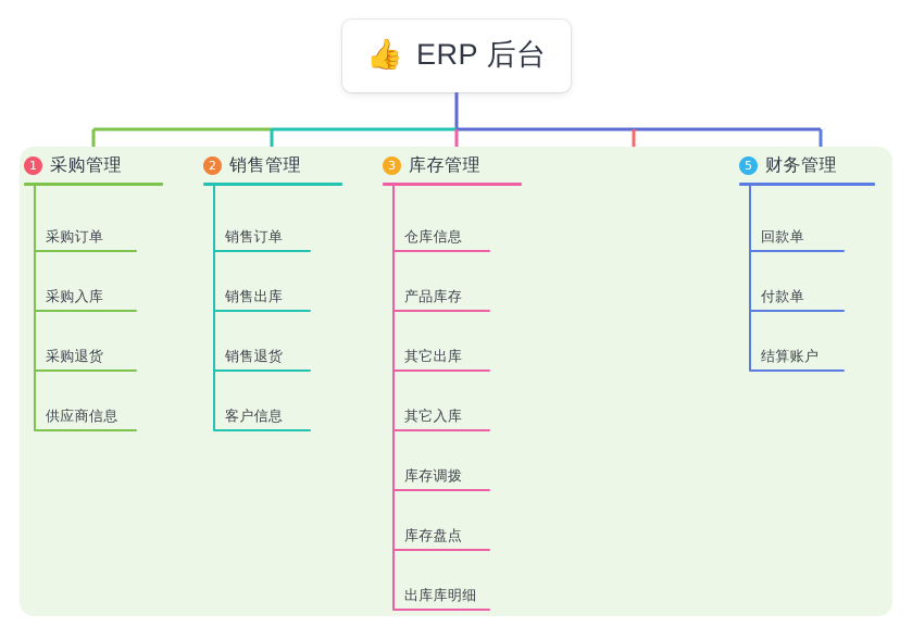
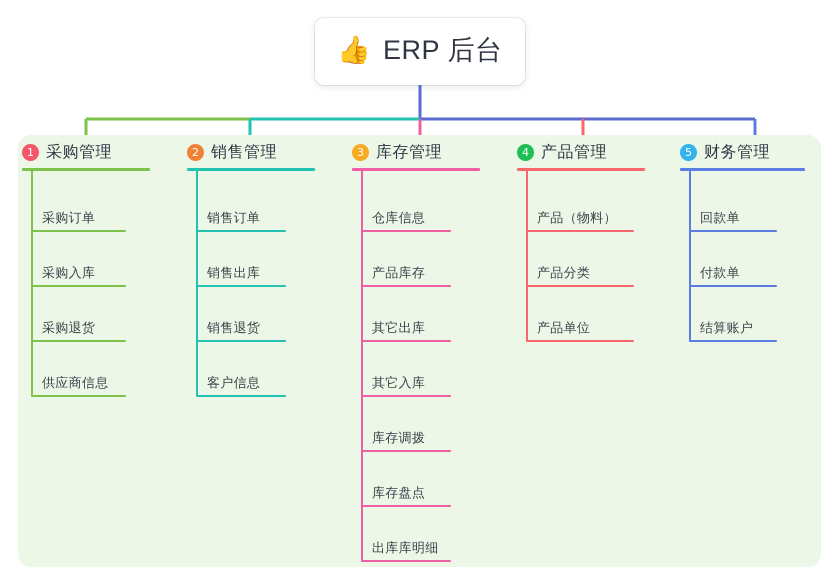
  👍
  ERP 后台
  1
  采购管理
  采购订单
  采购入库
  采购退货
  供应商信息
  2
  销售管理
  销售订单
  销售出库
  销售退货
  客户信息
  3
  库存管理
  仓库信息
  产品库存
  其它出库
  其它入库
  库存调拨
  库存盘点
  出库库明细
+ 4
+ 产品管理
+ 产品（物料）
+ 产品分类
+ 产品单位
  5
  财务管理
  回款单
  付款单
  结算账户
